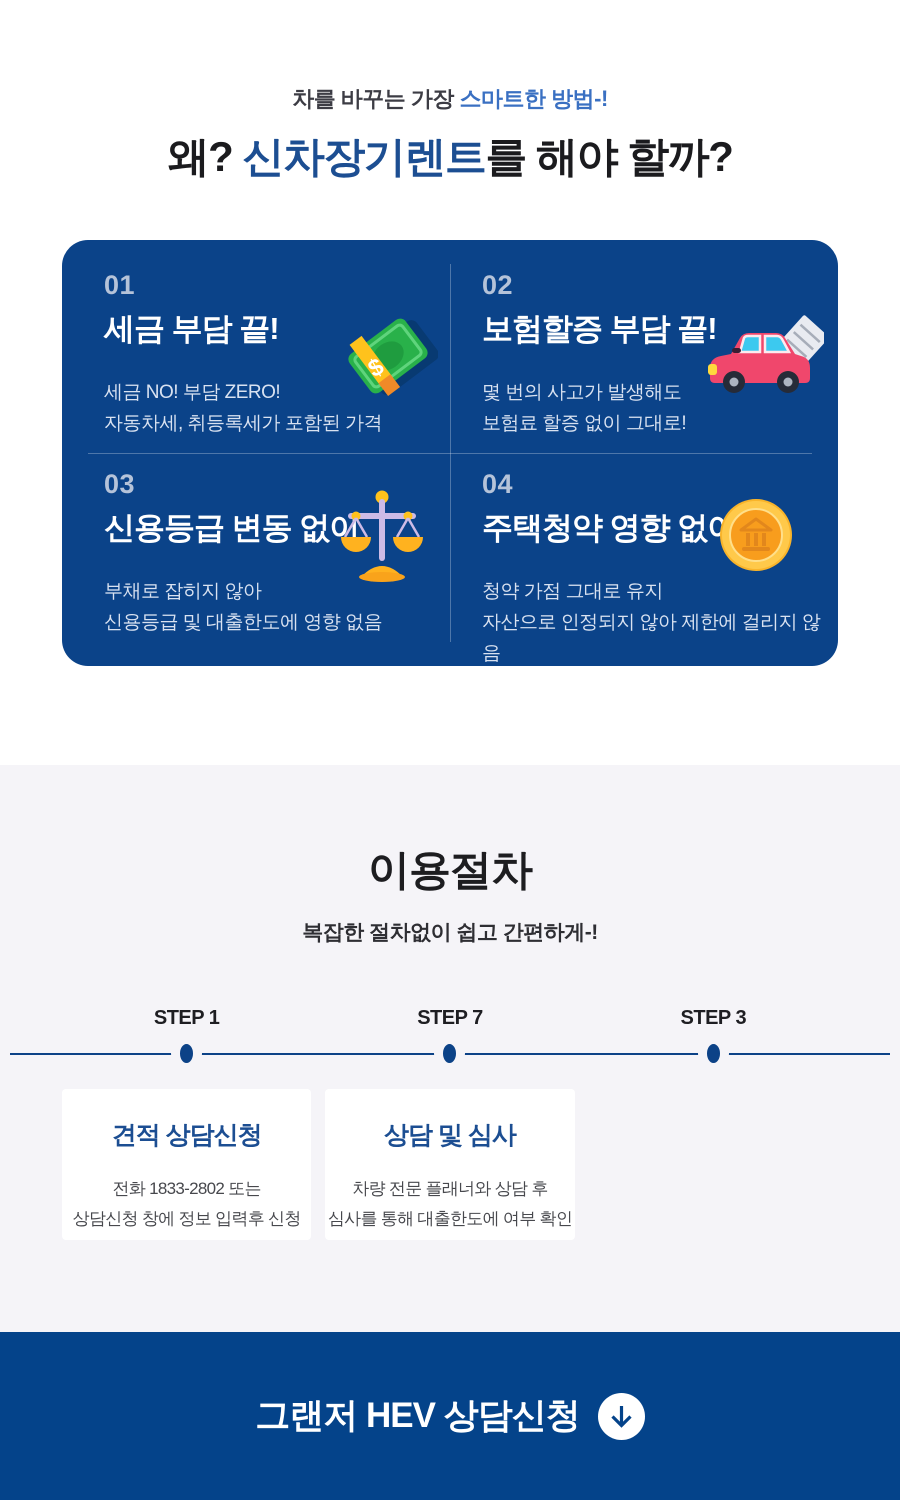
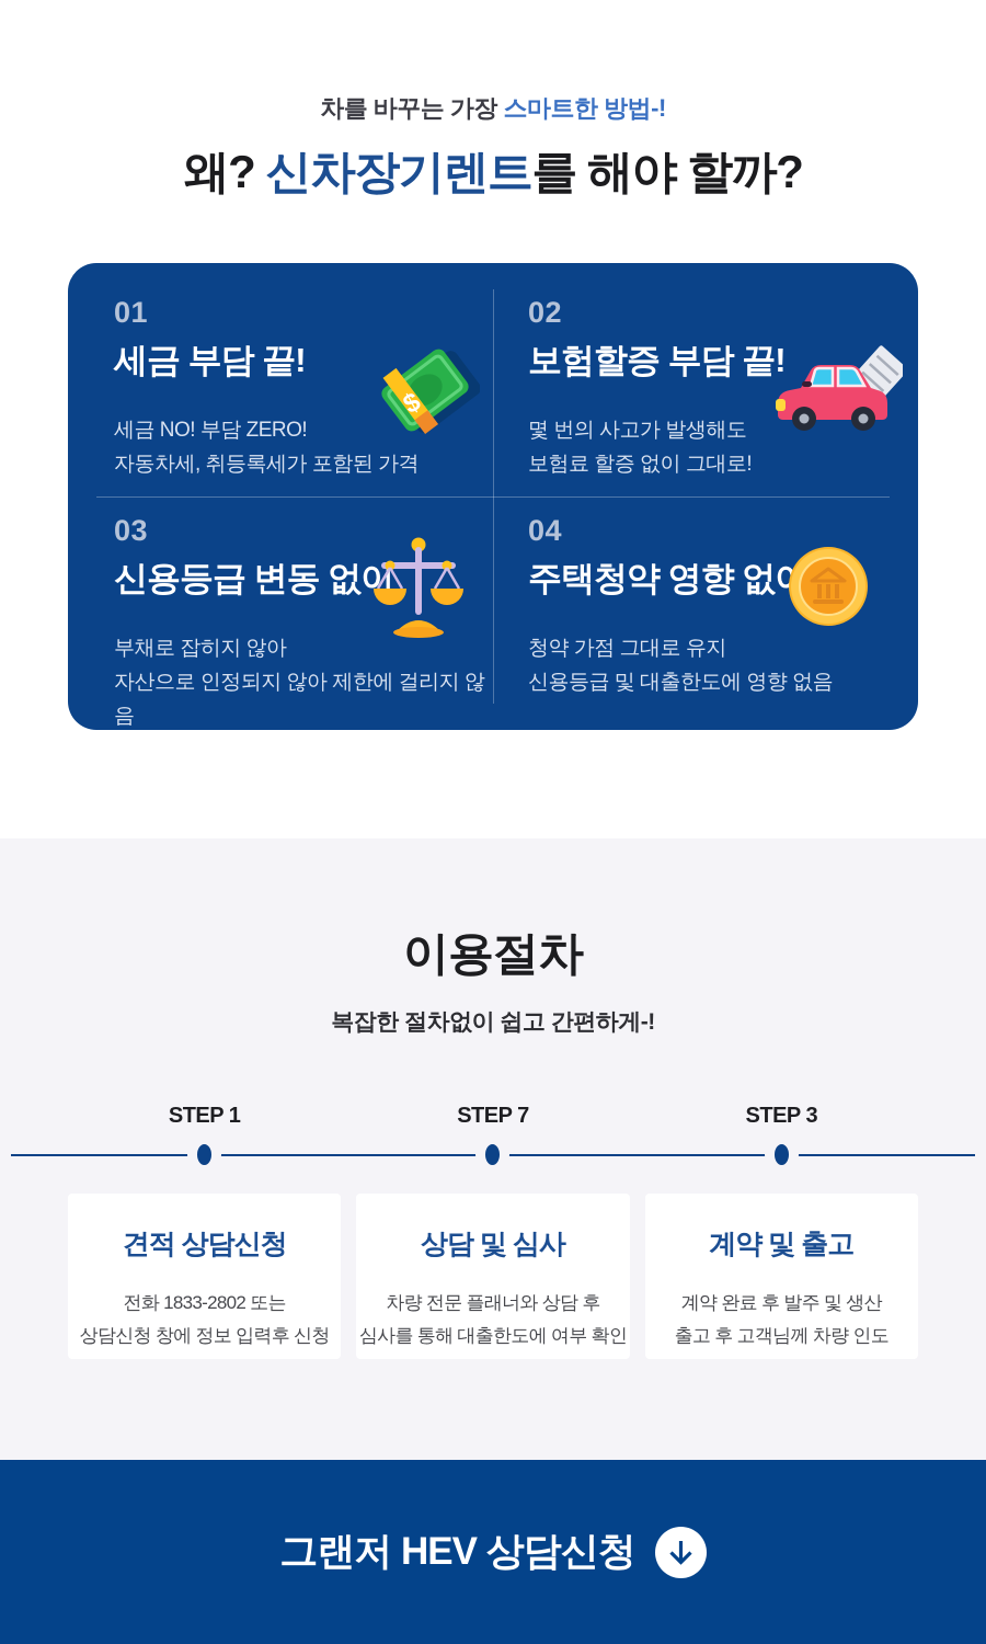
  차를 바꾸는 가장 스마트한 방법-!
  왜? 신차장기렌트를 해야 할까?
  01
  세금 부담 끝!
  세금 NO! 부담 ZERO!
  자동차세, 취등록세가 포함된 가격
  02
  보험할증 부담 끝!
  몇 번의 사고가 발생해도
  보험료 할증 없이 그대로!
  03
  신용등급 변동 없이
  부채로 잡히지 않아
- 신용등급 및 대출한도에 영향 없음
+ 자산으로 인정되지 않아 제한에 걸리지 않음
  04
  주택청약 영향 없
  청약 가점 그대로 유지
- 자산으로 인정되지 않아 제한에 걸리지 않음
+ 신용등급 및 대출한도에 영향 없음
  이용절차
  복잡한 절차없이 쉽고 간편하게-!
  STEP 1
  STEP 7
  STEP 3
  견적 상담신청
  전화 1833-2802 또는
  상담신청 창에 정보 입력후 신청
  상담 및 심사
  차량 전문 플래너와 상담 후
  심사를 통해 대출한도에 여부 확인
+ 계약 및 출고
+ 계약 완료 후 발주 및 생산
+ 출고 후 고객님께 차량 인도
  그랜저 HEV 상담신청
